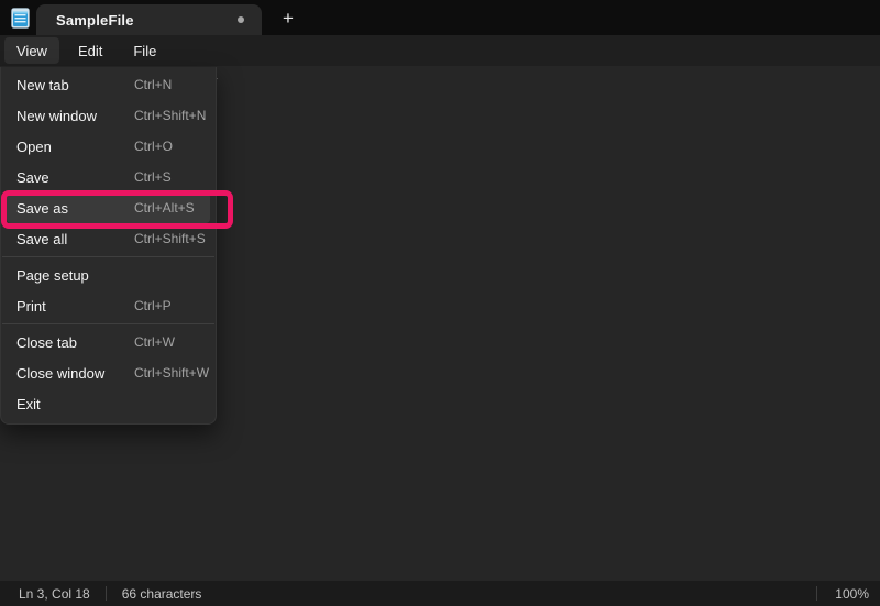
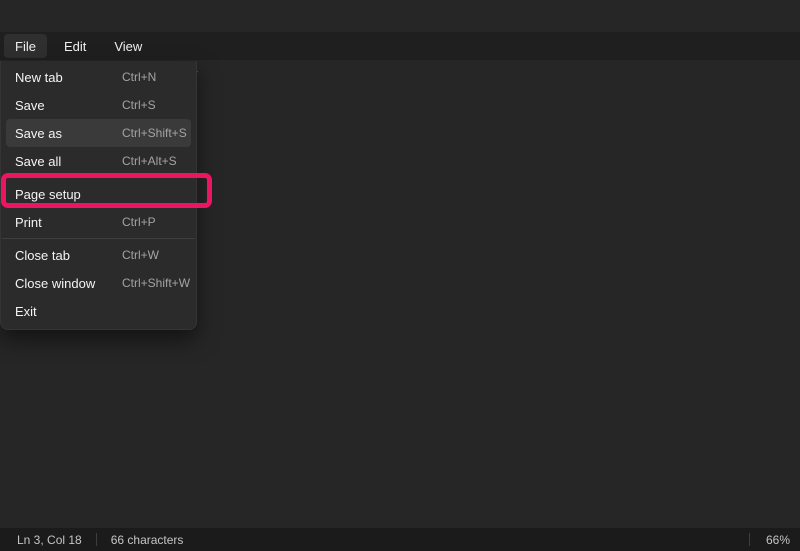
- SampleFile
- +
- View
+ File
  Edit
- File
+ View
  New tab
  Ctrl+N
- New window
- Ctrl+Shift+N
- Open
- Ctrl+O
  Save
  Ctrl+S
  Save as
- Ctrl+Alt+S
+ Ctrl+Shift+S
  Save all
- Ctrl+Shift+S
+ Ctrl+Alt+S
  Page setup
  Print
  Ctrl+P
  Close tab
  Ctrl+W
  Close window
  Ctrl+Shift+W
  Exit
  Ln 3, Col 18
  66 characters
- 100%
+ 66%
